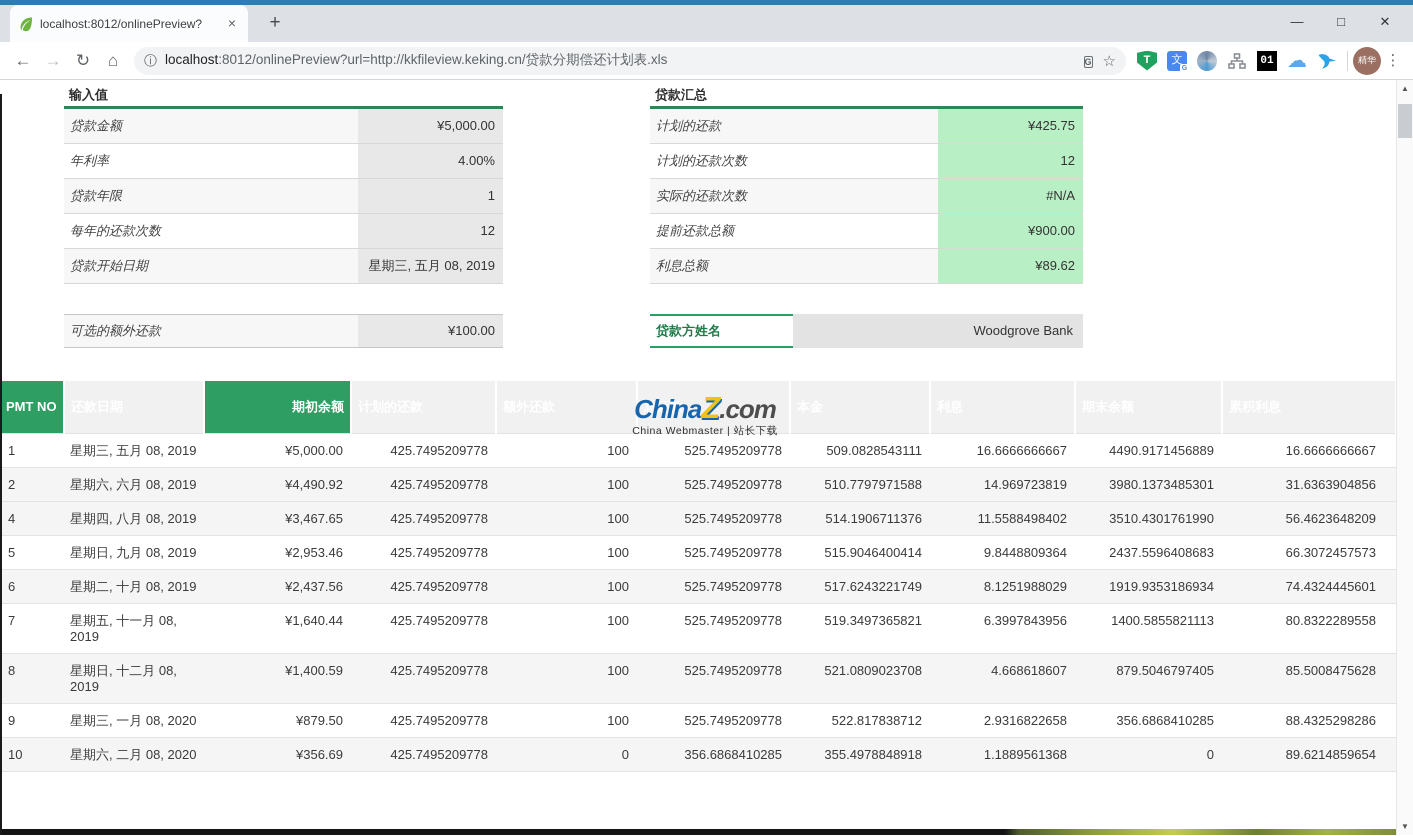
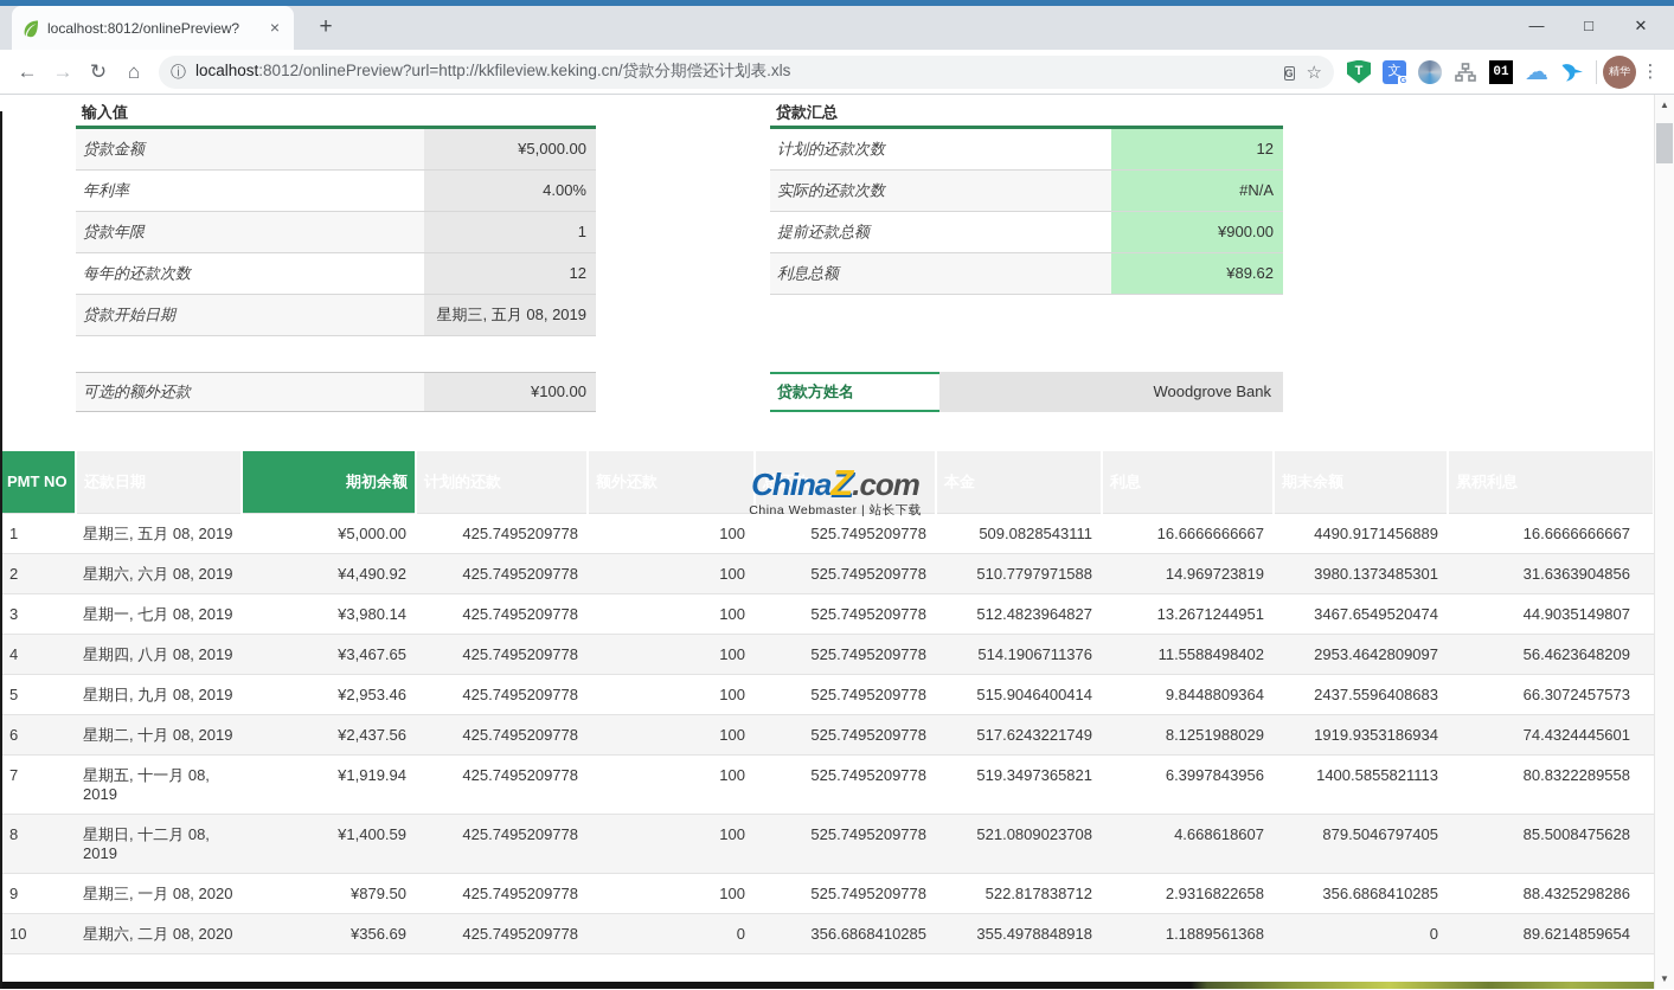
  localhost:8012/onlinePreview?
  ×
  +
  —
  □
  ✕
  ←
  →
  ↻
  ⌂
  ⓘ
  localhost:8012/onlinePreview?url=http://kkfileview.keking.cn/贷款分期偿还计划表.xls
  G
  ☆
  T
  文
  01
  ☁
  精华
  ⋮
  输入值
  贷款金额
  ¥5,000.00
  年利率
  4.00%
  贷款年限
  1
  每年的还款次数
  12
  贷款开始日期
  星期三, 五月 08, 2019
  贷款汇总
- 计划的还款
- ¥425.75
  计划的还款次数
  12
  实际的还款次数
  #N/A
  提前还款总额
  ¥900.00
  利息总额
  ¥89.62
  可选的额外还款
  ¥100.00
  贷款方姓名
  Woodgrove Bank
  1	星期三, 五月 08, 2019	¥5,000.00	425.7495209778	100	525.7495209778	509.0828543111	16.6666666667	4490.9171456889	16.6666666667
  2	星期六, 六月 08, 2019	¥4,490.92	425.7495209778	100	525.7495209778	510.7797971588	14.969723819	3980.1373485301	31.6363904856
+ 3	星期一, 七月 08, 2019	¥3,980.14	425.7495209778	100	525.7495209778	512.4823964827	13.2671244951	3467.6549520474	44.9035149807
- 4	星期四, 八月 08, 2019	¥3,467.65	425.7495209778	100	525.7495209778	514.1906711376	11.5588498402	3510.4301761990	56.4623648209
+ 4	星期四, 八月 08, 2019	¥3,467.65	425.7495209778	100	525.7495209778	514.1906711376	11.5588498402	2953.4642809097	56.4623648209
  5	星期日, 九月 08, 2019	¥2,953.46	425.7495209778	100	525.7495209778	515.9046400414	9.8448809364	2437.5596408683	66.3072457573
  6	星期二, 十月 08, 2019	¥2,437.56	425.7495209778	100	525.7495209778	517.6243221749	8.1251988029	1919.9353186934	74.4324445601
- 7	星期五, 十一月 08, 2019	¥1,640.44	425.7495209778	100	525.7495209778	519.3497365821	6.3997843956	1400.5855821113	80.8322289558
+ 7	星期五, 十一月 08, 2019	¥1,919.94	425.7495209778	100	525.7495209778	519.3497365821	6.3997843956	1400.5855821113	80.8322289558
  8	星期日, 十二月 08, 2019	¥1,400.59	425.7495209778	100	525.7495209778	521.0809023708	4.668618607	879.5046797405	85.5008475628
  9	星期三, 一月 08, 2020	¥879.50	425.7495209778	100	525.7495209778	522.817838712	2.9316822658	356.6868410285	88.4325298286
  10	星期六, 二月 08, 2020	¥356.69	425.7495209778	0	356.6868410285	355.4978848918	1.1889561368	0	89.6214859654
  ChinaZ.com
  China Webmaster | 站长下载
  ▲
  ▼
